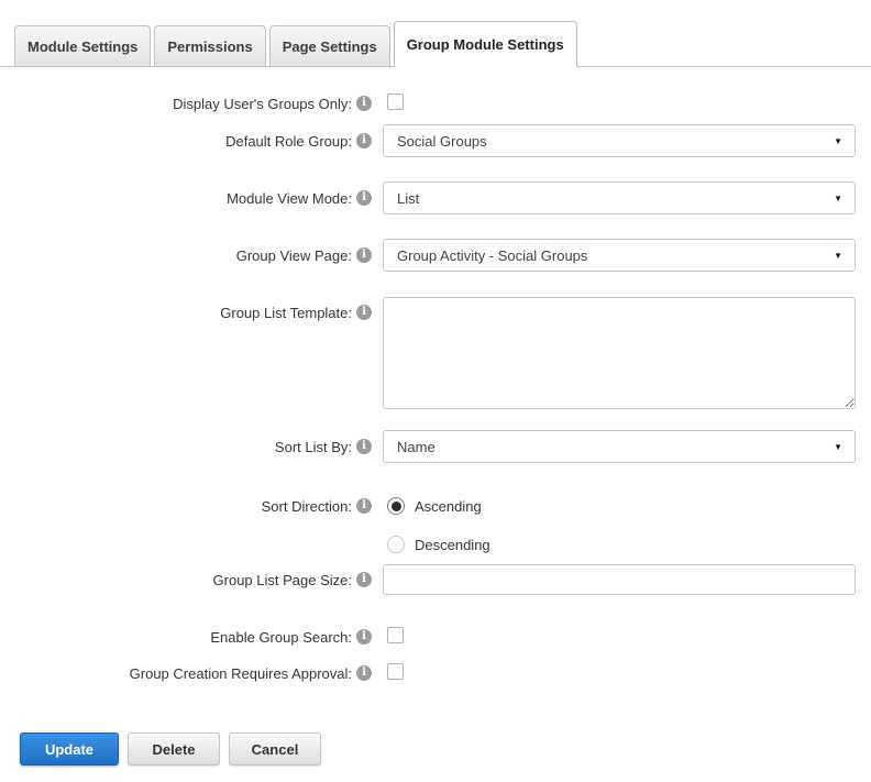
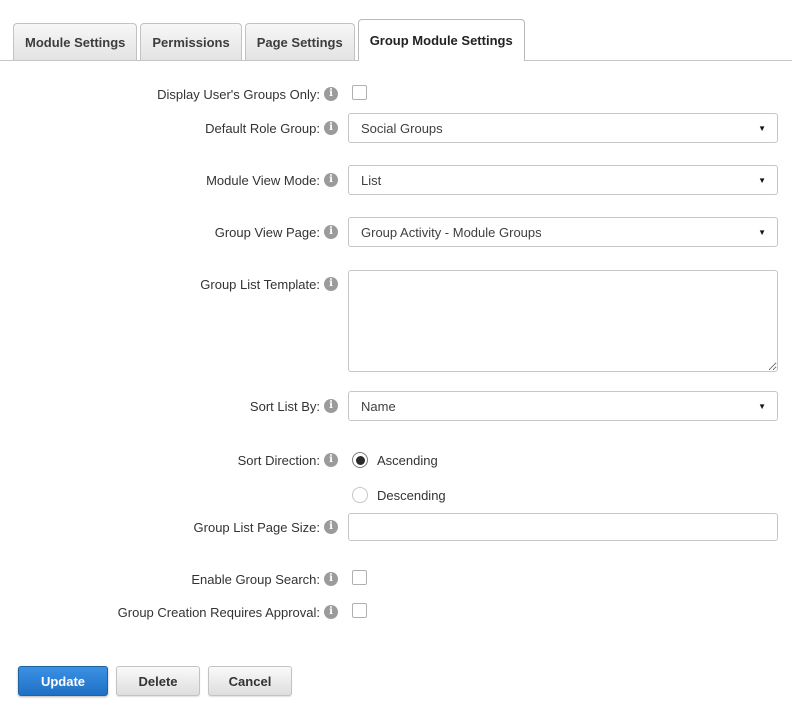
  Module Settings
  Permissions
  Page Settings
  Group Module Settings
  Display User's Groups Only:
  i
  Default Role Group:
  i
  Social Groups
  ▼
  Module View Mode:
  i
  List
  ▼
  Group View Page:
  i
- Group Activity - Social Groups
+ Group Activity - Module Groups
  ▼
  Group List Template:
  i
  Sort List By:
  i
  Name
  ▼
  Sort Direction:
  i
  Ascending
  Descending
  Group List Page Size:
  i
  Enable Group Search:
  i
  Group Creation Requires Approval:
  i
  Update
  Delete
  Cancel
